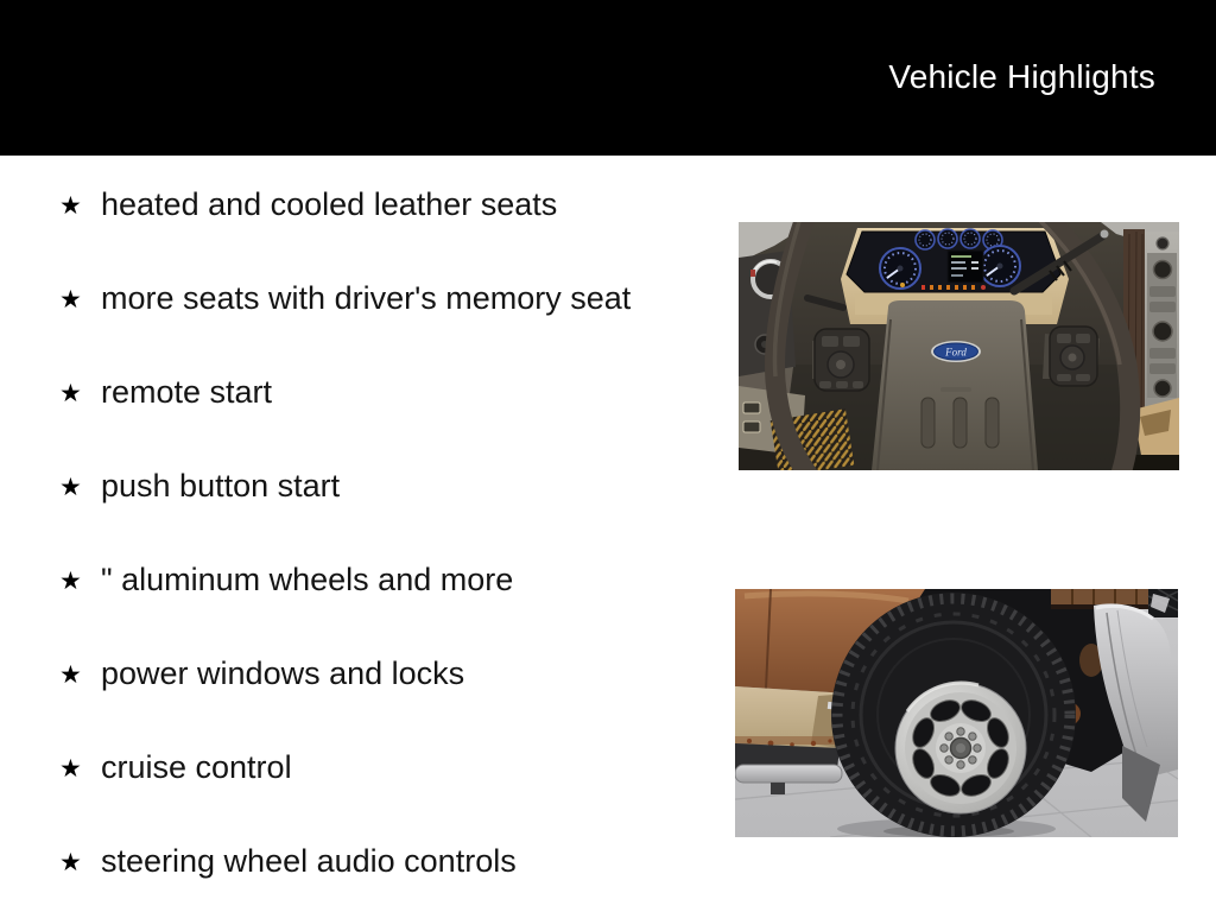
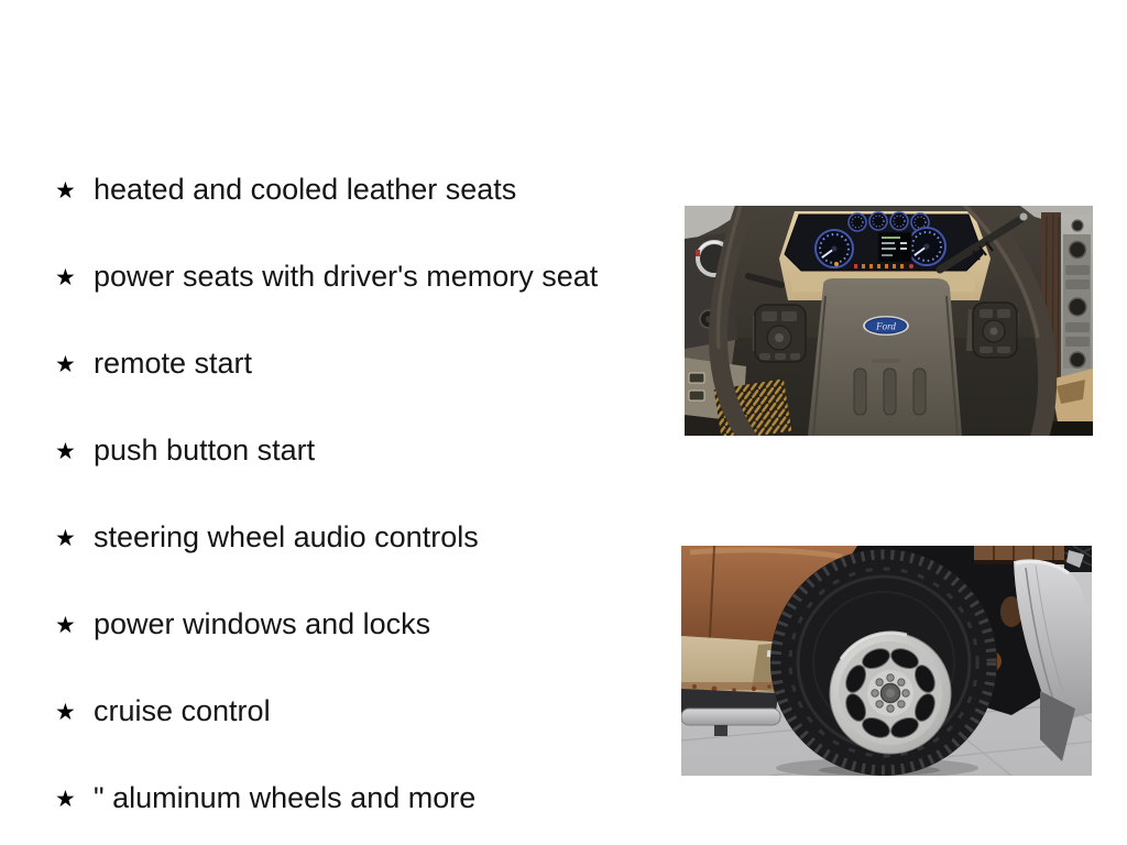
- Vehicle Highlights
  ★
  heated and cooled leather seats
  ★
- more seats with driver's memory seat
+ power seats with driver's memory seat
  ★
  remote start
  ★
  push button start
  ★
- " aluminum wheels and more
+ steering wheel audio controls
  ★
  power windows and locks
  ★
  cruise control
  ★
- steering wheel audio controls
+ " aluminum wheels and more
  Ford
